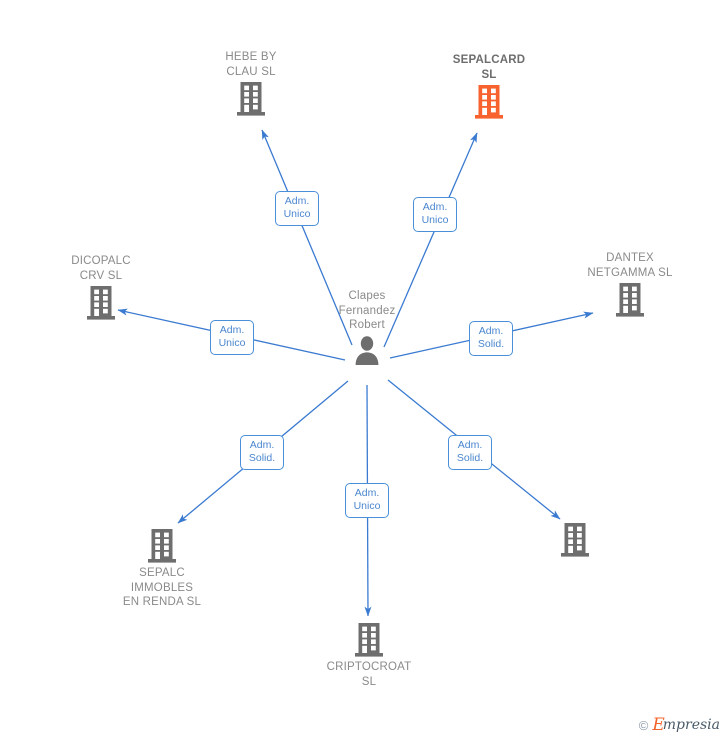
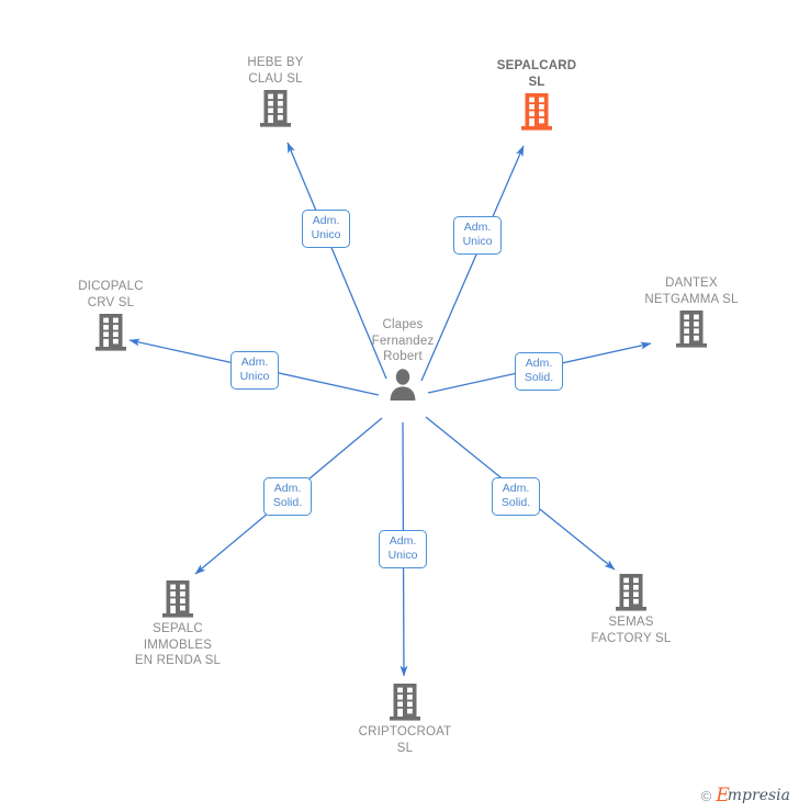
  HEBE BY
  CLAU SL
  SEPALCARD
  SL
  DICOPALC
  CRV SL
  DANTEX
  NETGAMMA SL
  SEPALC
  IMMOBLES
  EN RENDA SL
  CRIPTOCROAT
  SL
+ SEMAS
+ FACTORY SL
  Clapes
  Fernandez
  Robert
  Adm.
  Unico
  Adm.
  Unico
  Adm.
  Unico
  Adm.
  Solid.
  Adm.
  Solid.
  Adm.
  Unico
  Adm.
  Solid.
  ©
  Empresia
